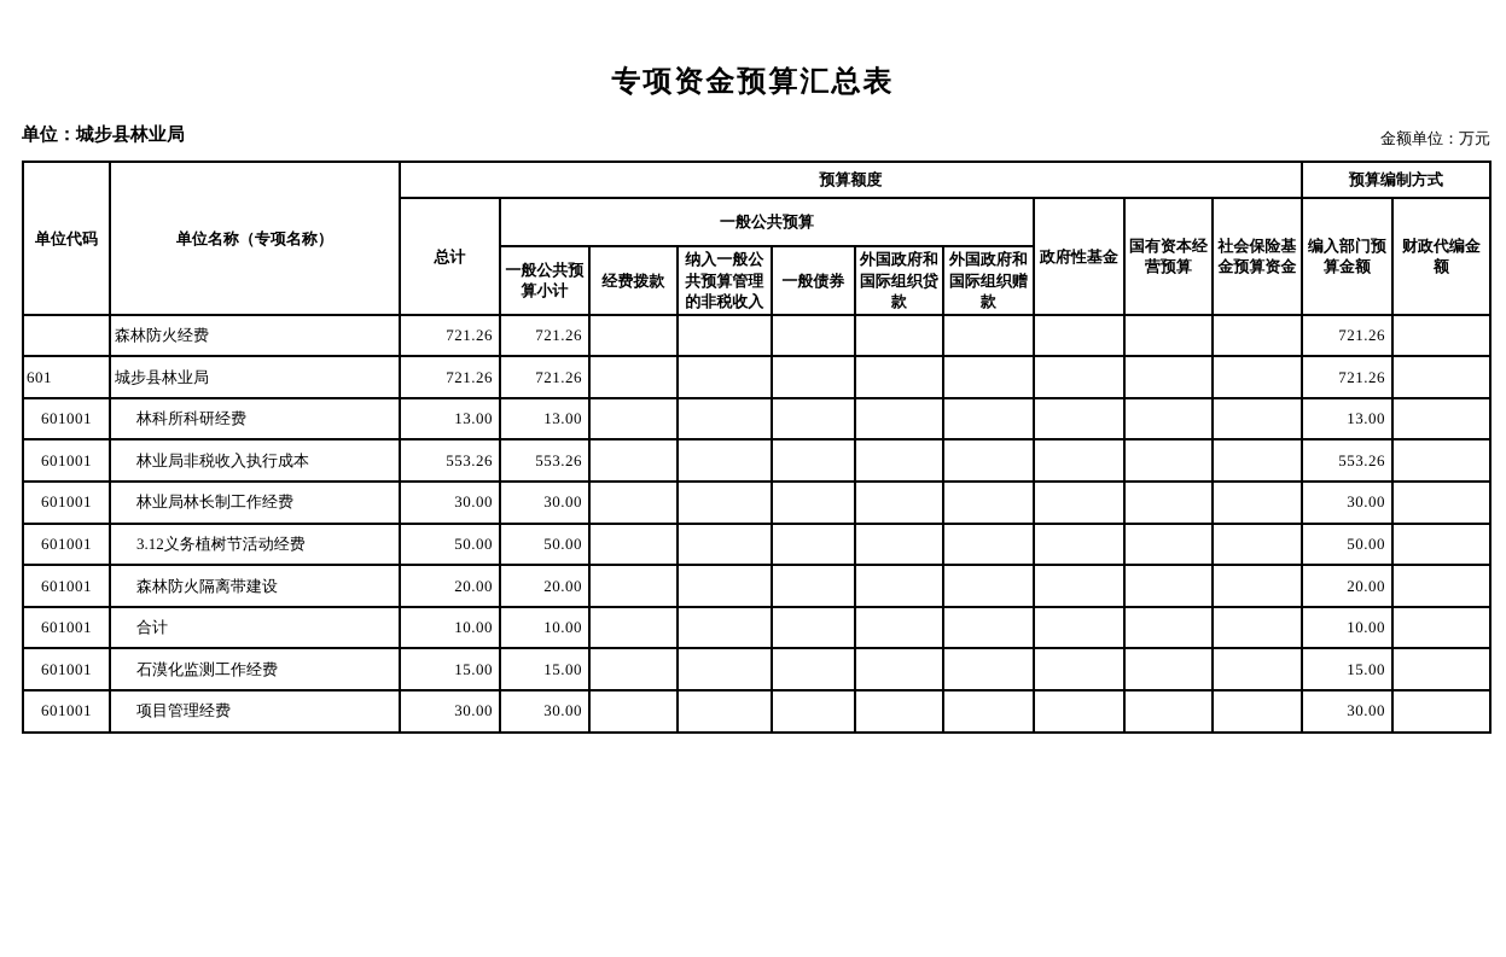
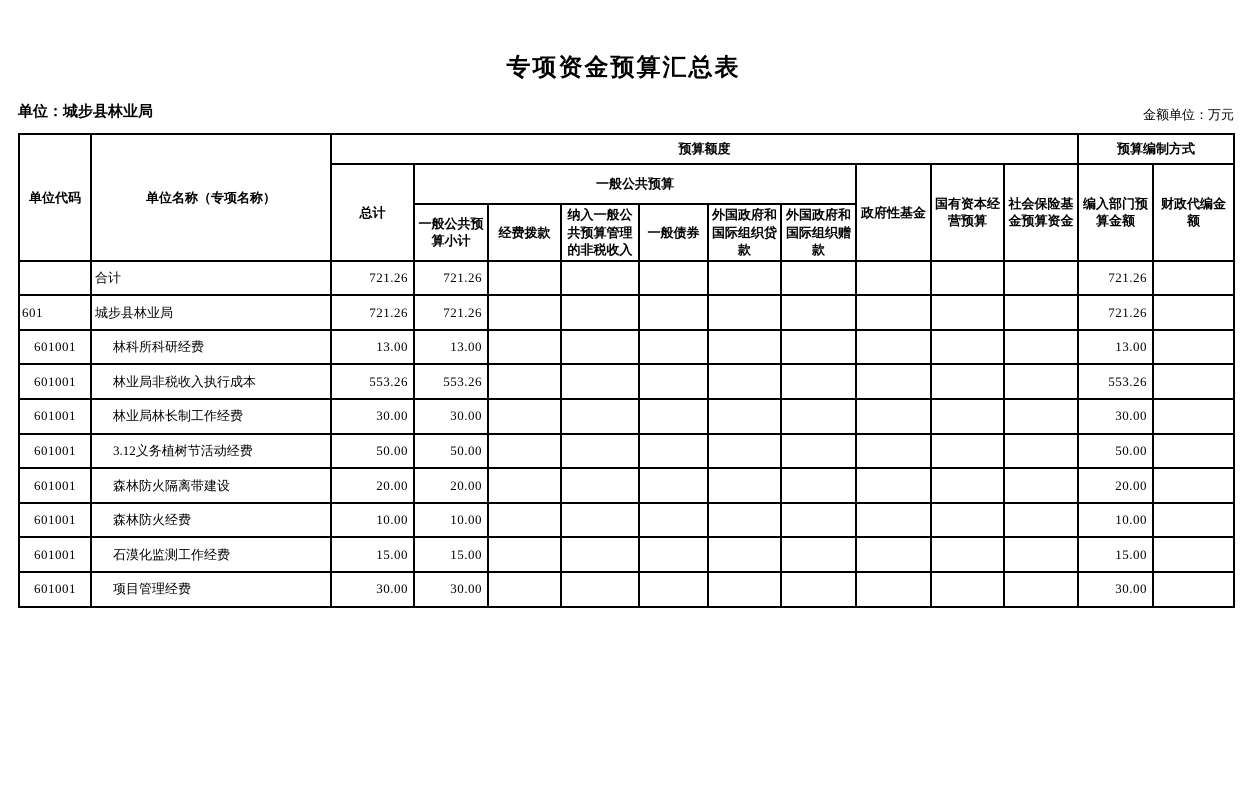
  专项资金预算汇总表
  单位：城步县林业局
  金额单位：万元
  单位代码	单位名称（专项名称）	预算额度	预算编制方式
  总计	一般公共预算	政府性基金	国有资本经营预算	社会保险基金预算资金	编入部门预算金额	财政代编金额
  一般公共预算小计	经费拨款	纳入一般公共预算管理的非税收入	一般债券	外国政府和国际组织贷款	外国政府和国际组织赠款
- 	森林防火经费	721.26	721.26									721.26
+ 	合计	721.26	721.26									721.26
  601	城步县林业局	721.26	721.26									721.26
  601001	林科所科研经费	13.00	13.00									13.00
  601001	林业局非税收入执行成本	553.26	553.26									553.26
  601001	林业局林长制工作经费	30.00	30.00									30.00
  601001	3.12义务植树节活动经费	50.00	50.00									50.00
  601001	森林防火隔离带建设	20.00	20.00									20.00
- 601001	合计	10.00	10.00									10.00
+ 601001	森林防火经费	10.00	10.00									10.00
  601001	石漠化监测工作经费	15.00	15.00									15.00
  601001	项目管理经费	30.00	30.00									30.00
